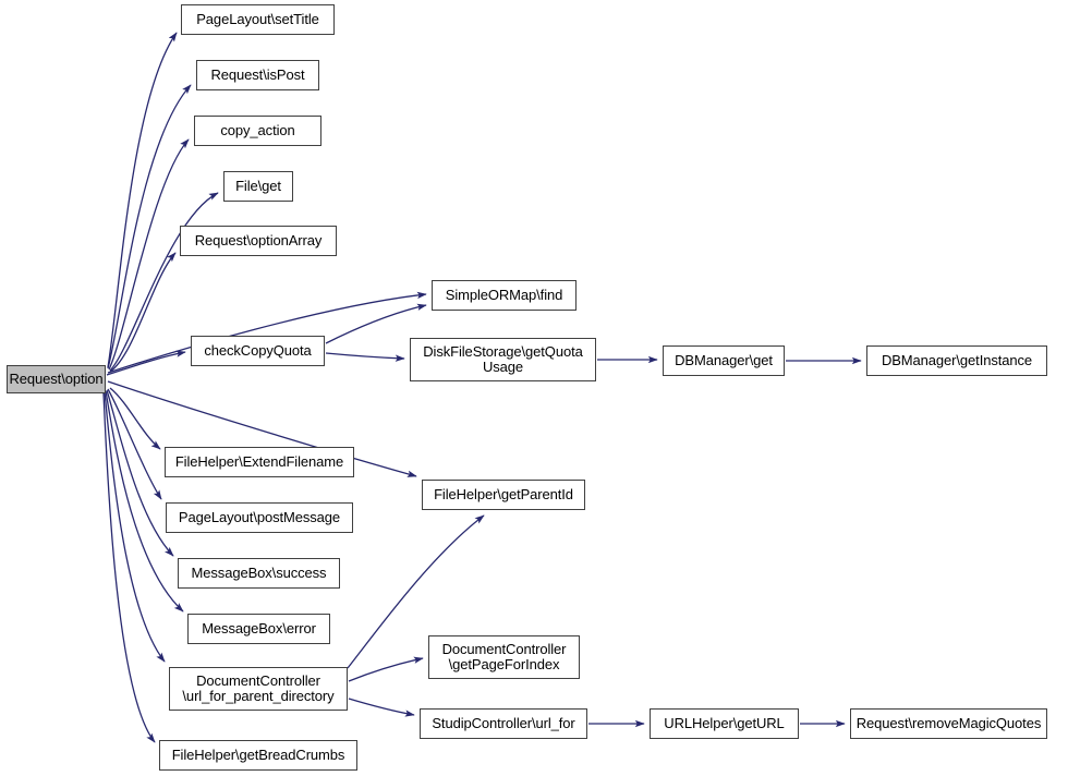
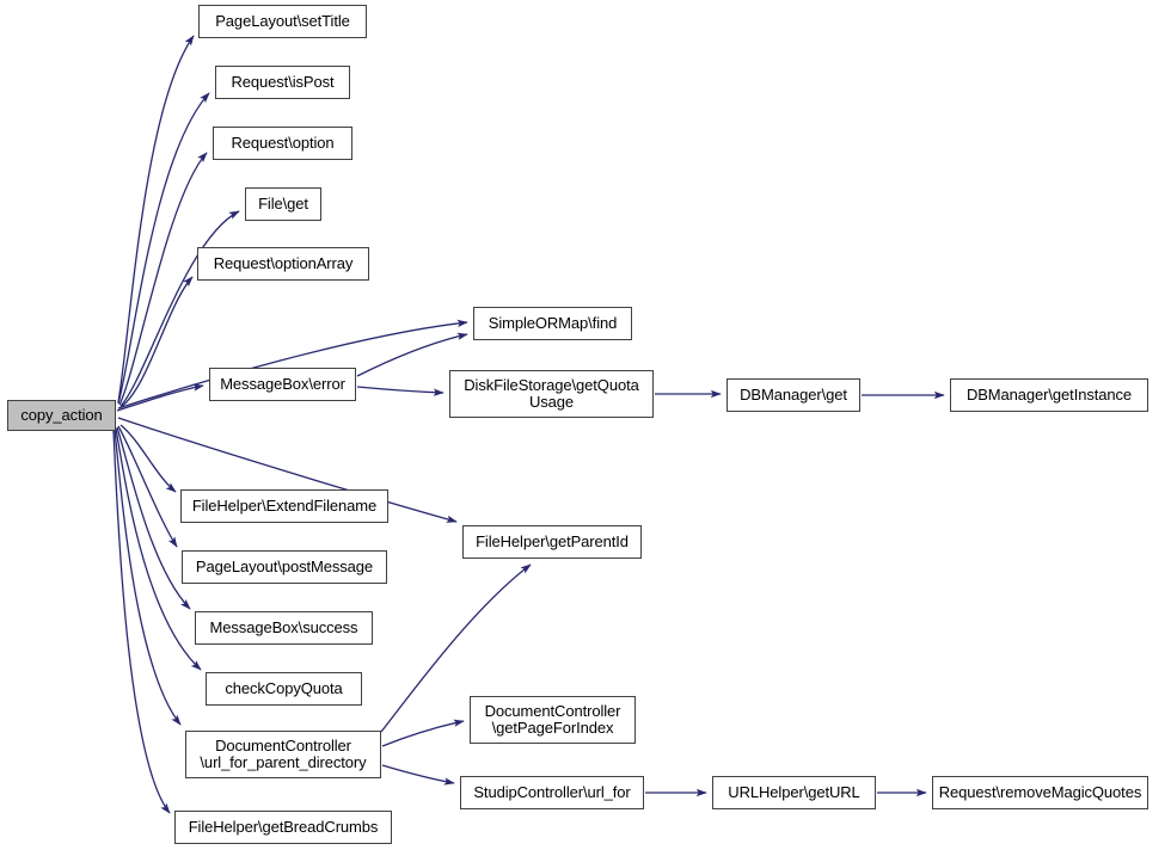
- Request\option
+ copy_action
  PageLayout\setTitle
  Request\isPost
- copy_action
+ Request\option
  File\get
  Request\optionArray
  SimpleORMap\find
- checkCopyQuota
+ MessageBox\error
  DiskFileStorage\getQuota
  Usage
  DBManager\get
  DBManager\getInstance
  FileHelper\ExtendFilename
  FileHelper\getParentId
  PageLayout\postMessage
  MessageBox\success
- MessageBox\error
+ checkCopyQuota
  DocumentController
  \url_for_parent_directory
  DocumentController
  \getPageForIndex
  StudipController\url_for
  URLHelper\getURL
  Request\removeMagicQuotes
  FileHelper\getBreadCrumbs
